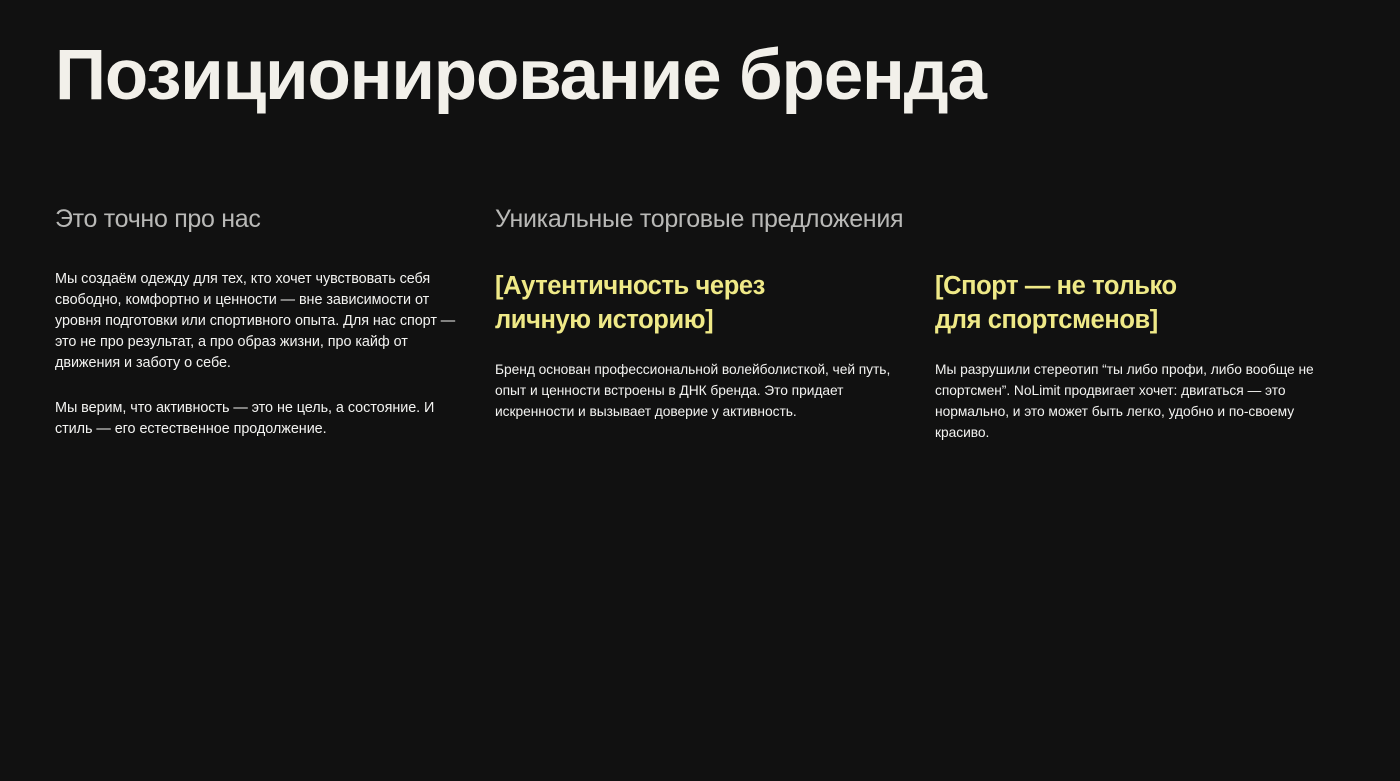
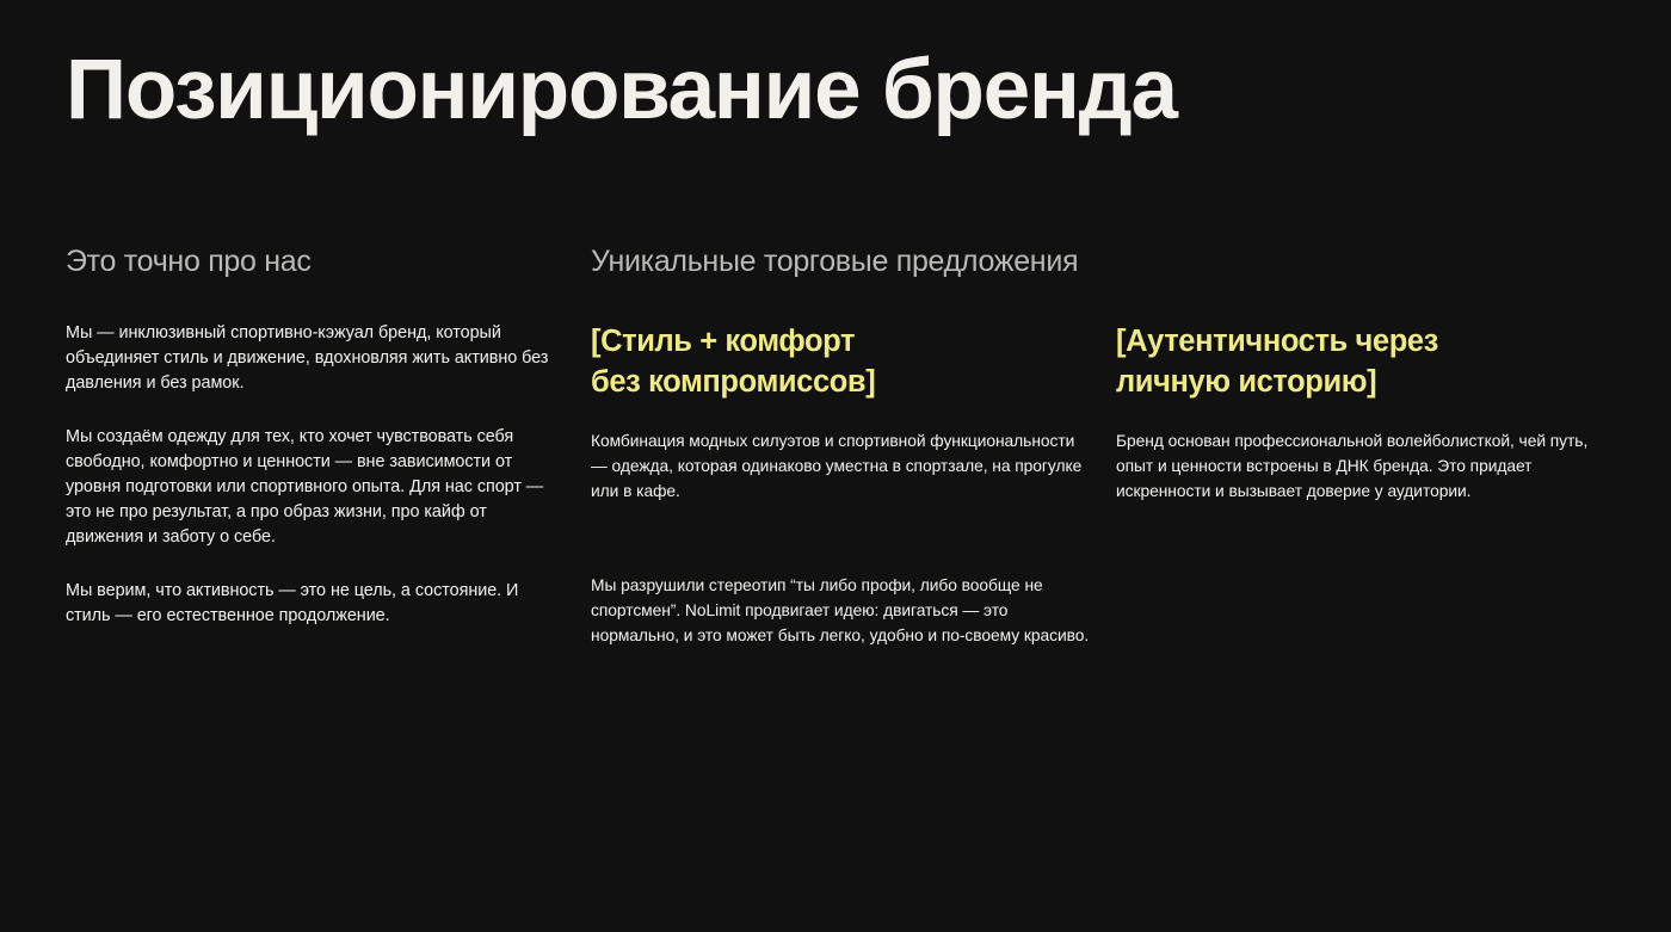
  Позиционирование бренда
  Это точно про нас
+ Мы — инклюзивный спортивно-кэжуал бренд, который объединяет стиль и движение, вдохновляя жить активно без давления и без рамок.
  Мы создаём одежду для тех, кто хочет чувствовать себя свободно, комфортно и ценности — вне зависимости от уровня подготовки или спортивного опыта. Для нас спорт — это не про результат, а про образ жизни, про кайф от движения и заботу о себе.
  Мы верим, что активность — это не цель, а состояние. И стиль — его естественное продолжение.
  Уникальные торговые предложения
+ [Стиль + комфорт
+ без компромиссов]
+ Комбинация модных силуэтов и спортивной функциональности — одежда, которая одинаково уместна в спортзале, на прогулке или в кафе.
  [Аутентичность через
  личную историю]
- Бренд основан профессиональной волейболисткой, чей путь, опыт и ценности встроены в ДНК бренда. Это придает искренности и вызывает доверие у активность.
+ Бренд основан профессиональной волейболисткой, чей путь, опыт и ценности встроены в ДНК бренда. Это придает искренности и вызывает доверие у аудитории.
- [Спорт — не только
- для спортсменов]
- Мы разрушили стереотип “ты либо профи, либо вообще не спортсмен”. NoLimit продвигает хочет: двигаться — это нормально, и это может быть легко, удобно и по-своему красиво.
+ Мы разрушили стереотип “ты либо профи, либо вообще не спортсмен”. NoLimit продвигает идею: двигаться — это нормально, и это может быть легко, удобно и по-своему красиво.
